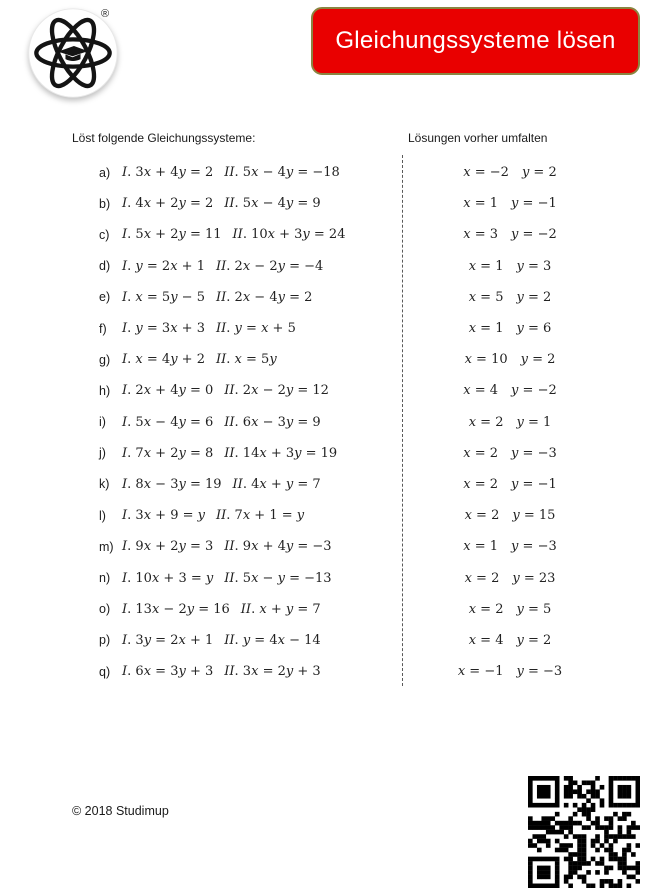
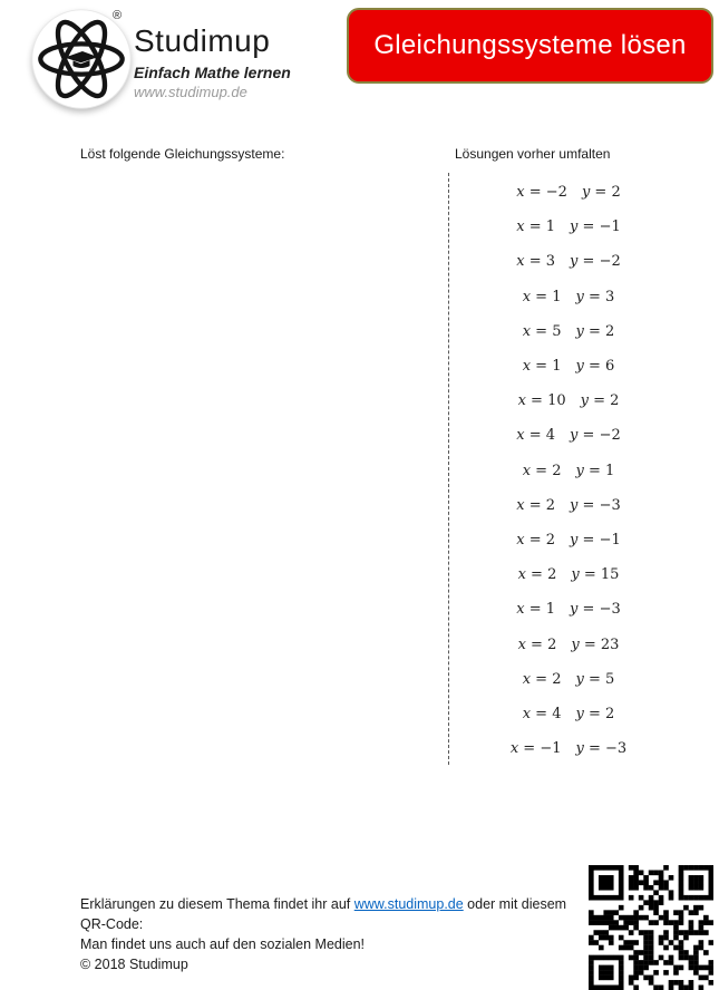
  ®
+ Studimup
+ Einfach Mathe lernen
+ www.studimup.de
  Gleichungssysteme lösen
  Löst folgende Gleichungssysteme:
  Lösungen vorher umfalten
- a)
- I. 3x + 4y = 2
- II. 5x − 4y = −18
- b)
- I. 4x + 2y = 2
- II. 5x − 4y = 9
- c)
- I. 5x + 2y = 11
- II. 10x + 3y = 24
- d)
- I. y = 2x + 1
- II. 2x − 2y = −4
- e)
- I. x = 5y − 5
- II. 2x − 4y = 2
- f)
- I. y = 3x + 3
- II. y = x + 5
- g)
- I. x = 4y + 2
- II. x = 5y
- h)
- I. 2x + 4y = 0
- II. 2x − 2y = 12
- i)
- I. 5x − 4y = 6
- II. 6x − 3y = 9
- j)
- I. 7x + 2y = 8
- II. 14x + 3y = 19
- k)
- I. 8x − 3y = 19
- II. 4x + y = 7
- l)
- I. 3x + 9 = y
- II. 7x + 1 = y
- m)
- I. 9x + 2y = 3
- II. 9x + 4y = −3
- n)
- I. 10x + 3 = y
- II. 5x − y = −13
- o)
- I. 13x − 2y = 16
- II. x + y = 7
- p)
- I. 3y = 2x + 1
- II. y = 4x − 14
- q)
- I. 6x = 3y + 3
- II. 3x = 2y + 3
  x = −2
  y = 2
  x = 1
  y = −1
  x = 3
  y = −2
  x = 1
  y = 3
  x = 5
  y = 2
  x = 1
  y = 6
  x = 10
  y = 2
  x = 4
  y = −2
  x = 2
  y = 1
  x = 2
  y = −3
  x = 2
  y = −1
  x = 2
  y = 15
  x = 1
  y = −3
  x = 2
  y = 23
  x = 2
  y = 5
  x = 4
  y = 2
  x = −1
  y = −3
+ Erklärungen zu diesem Thema findet ihr auf www.studimup.de oder mit diesem QR-Code:
+ Man findet uns auch auf den sozialen Medien!
  © 2018 Studimup
